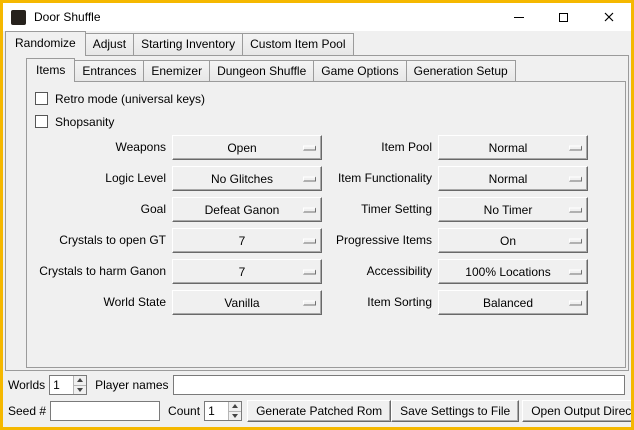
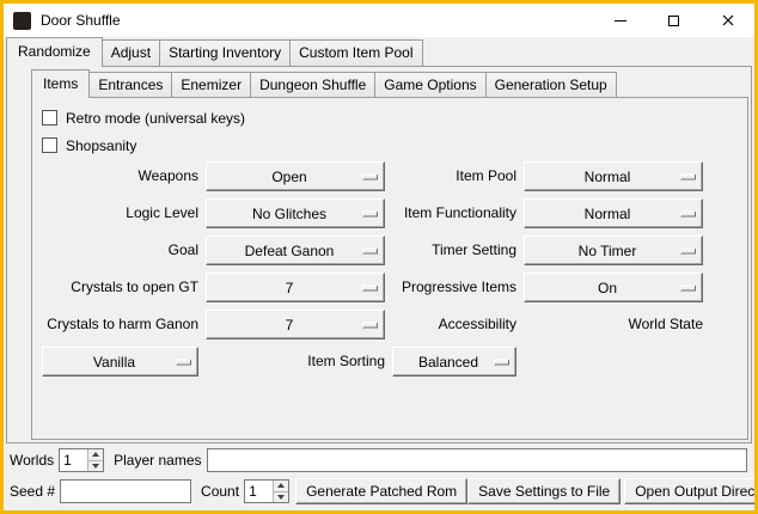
  Door Shuffle
  Randomize
  Adjust
  Starting Inventory
  Custom Item Pool
  Items
  Entrances
  Enemizer
  Dungeon Shuffle
  Game Options
  Generation Setup
  Retro mode (universal keys)
  Shopsanity
  Weapons
  Open
  Item Pool
  Normal
  Logic Level
  No Glitches
  Item Functionality
  Normal
  Goal
  Defeat Ganon
  Timer Setting
  No Timer
  Crystals to open GT
  7
  Progressive Items
  On
  Crystals to harm Ganon
  7
  Accessibility
- 100% Locations
  World State
  Vanilla
  Item Sorting
  Balanced
  Worlds
  1
  Player names
  Seed #
  Count
  1
  Generate Patched Rom
  Save Settings to File
  Open Output Direc
